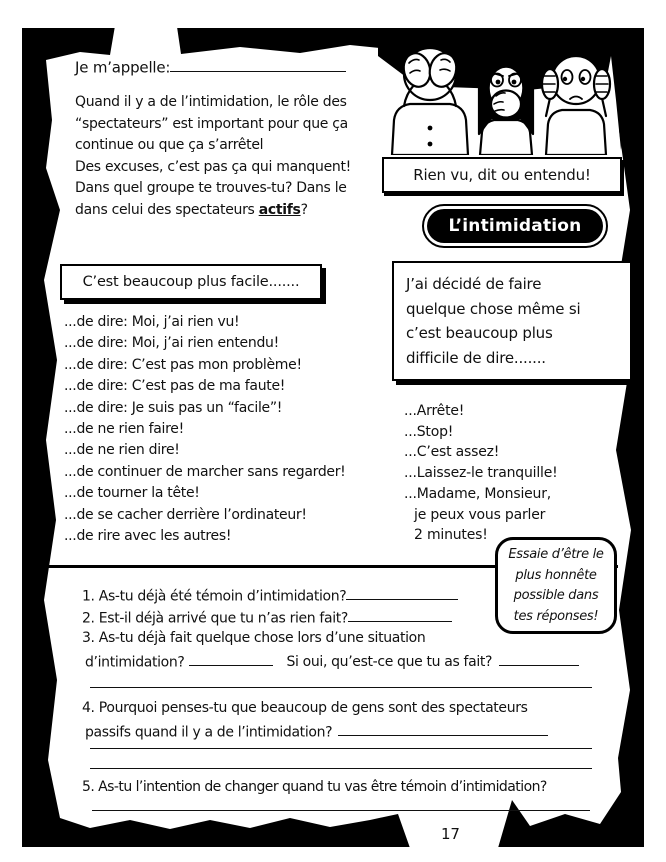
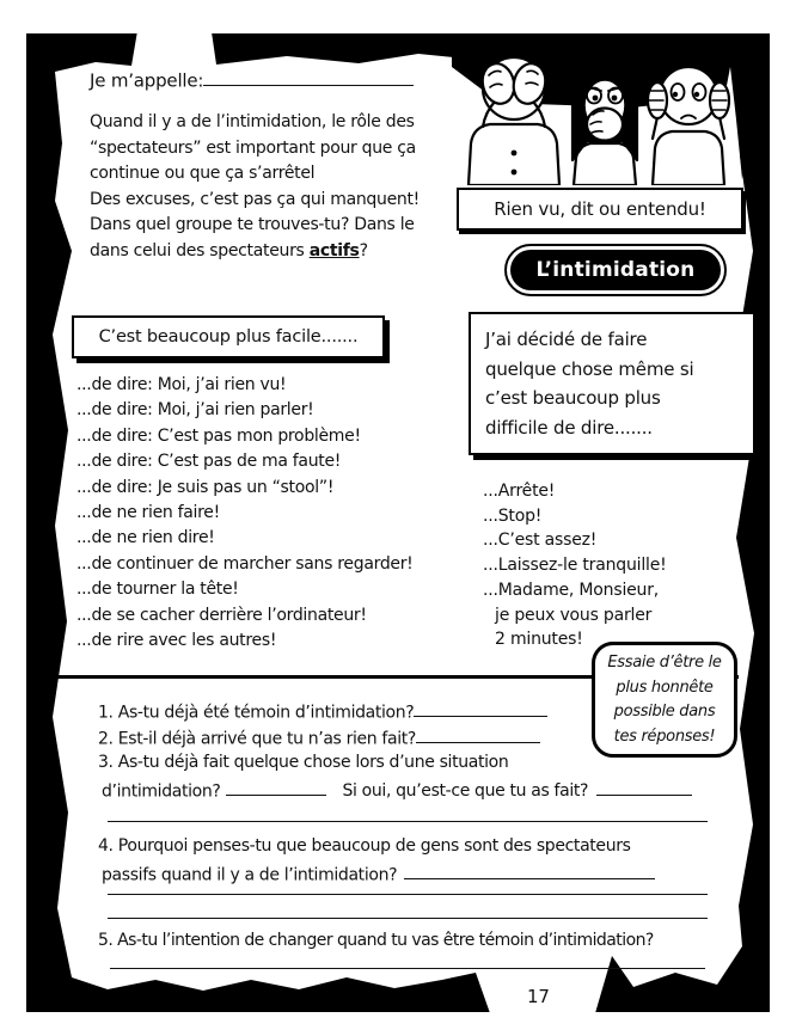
  Je m’appelle:
  Quand il y a de l’intimidation, le rôle des
  “spectateurs” est important pour que ça
  continue ou que ça s’arrêtel
  Des excuses, c’est pas ça qui manquent!
  Dans quel groupe te trouves-tu? Dans le
  dans celui des spectateurs actifs?
  Rien vu, dit ou entendu!
  L’intimidation
  C’est beaucoup plus facile.......
  ...de dire: Moi, j’ai rien vu!
- ...de dire: Moi, j’ai rien entendu!
+ ...de dire: Moi, j’ai rien parler!
  ...de dire: C’est pas mon problème!
  ...de dire: C’est pas de ma faute!
- ...de dire: Je suis pas un “facile”!
+ ...de dire: Je suis pas un “stool”!
  ...de ne rien faire!
  ...de ne rien dire!
  ...de continuer de marcher sans regarder!
  ...de tourner la tête!
  ...de se cacher derrière l’ordinateur!
  ...de rire avec les autres!
  J’ai décidé de faire
  quelque chose même si
  c’est beaucoup plus
  difficile de dire.......
  ...Arrête!
  ...Stop!
  ...C’est assez!
  ...Laissez-le tranquille!
  ...Madame, Monsieur,
  je peux vous parler
  2 minutes!
  Essaie d’être le
  plus honnête
  possible dans
  tes réponses!
  1. As-tu déjà été témoin d’intimidation?
  2. Est-il déjà arrivé que tu n’as rien fait?
  3. As-tu déjà fait quelque chose lors d’une situation
  d’intimidation? Si oui, qu’est-ce que tu as fait?
  4. Pourquoi penses-tu que beaucoup de gens sont des spectateurs
  passifs quand il y a de l’intimidation?
  5. As-tu l’intention de changer quand tu vas être témoin d’intimidation?
  17
